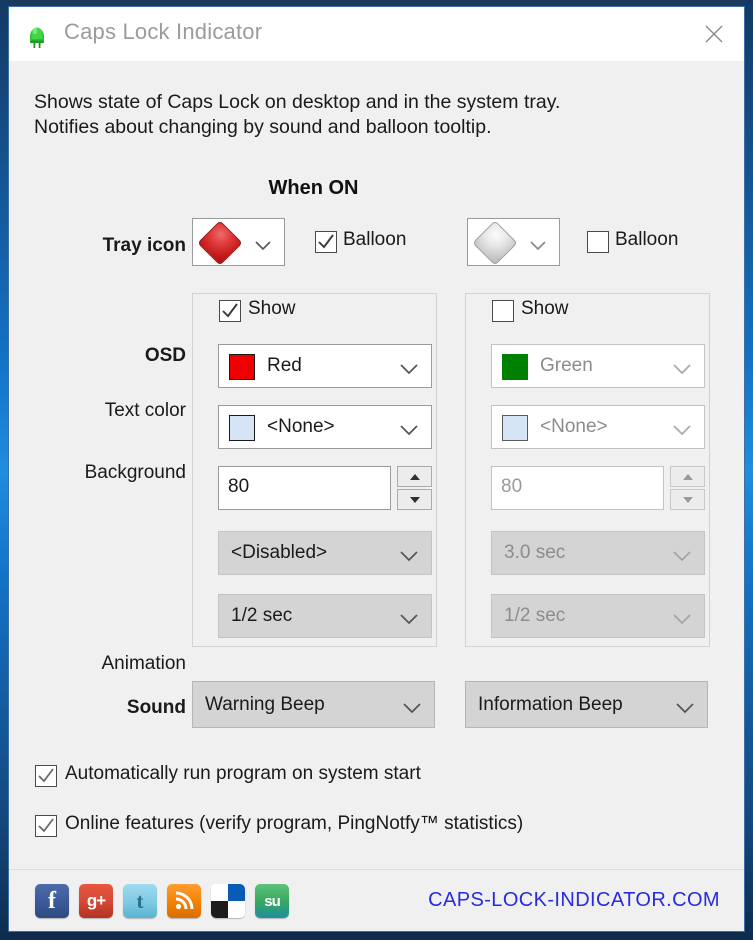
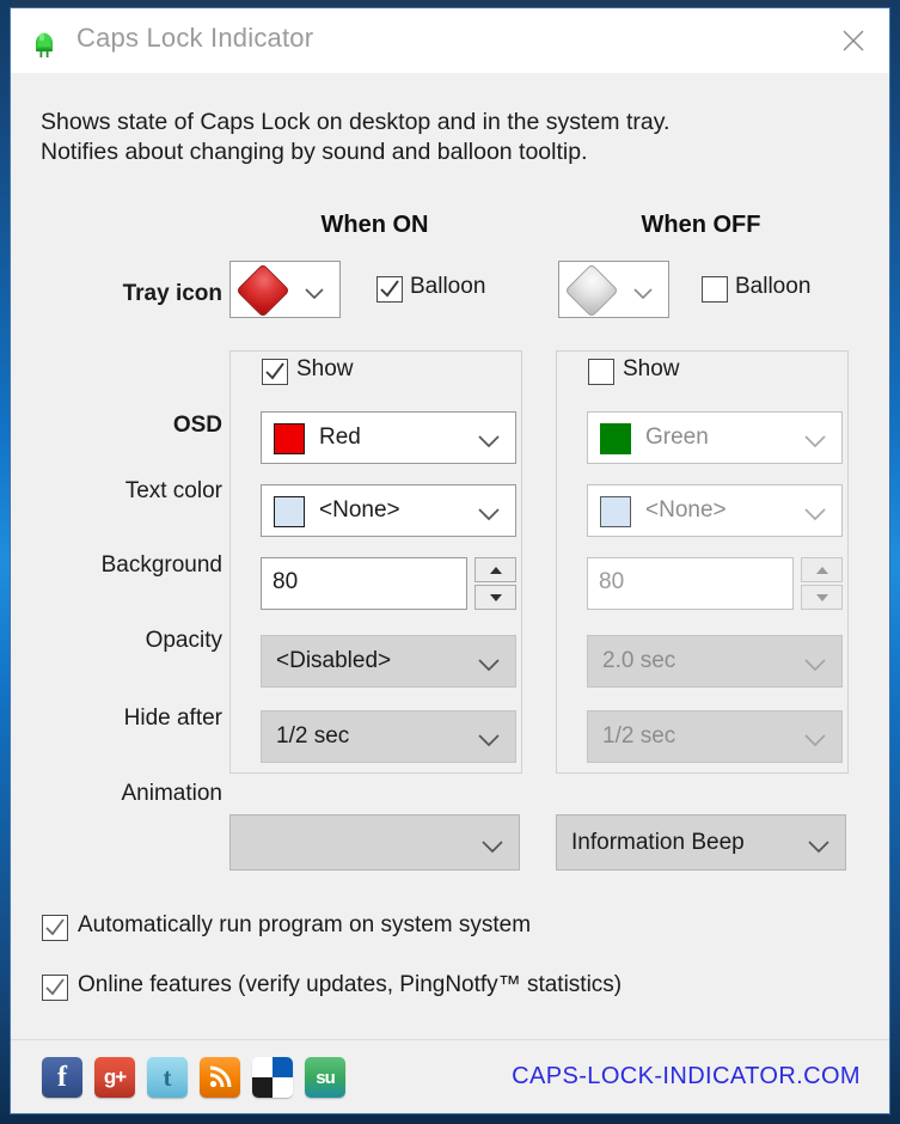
  Caps Lock Indicator
  Shows state of Caps Lock on desktop and in the system tray.
  Notifies about changing by sound and balloon tooltip.
  When ON
+ When OFF
  Tray icon
  Balloon
  Balloon
  OSD
  Text color
  Background
+ Opacity
+ Hide after
  Animation
  Show
  Show
  Red
  Green
  <None>
  <None>
  80
  80
  <Disabled>
- 3.0 sec
+ 2.0 sec
  1/2 sec
  1/2 sec
- Sound
- Warning Beep
  Information Beep
- Automatically run program on system start
+ Automatically run program on system system
- Online features (verify program, PingNotfy™ statistics)
+ Online features (verify updates, PingNotfy™ statistics)
  f
  g+
  t
  su
  CAPS-LOCK-INDICATOR.COM
